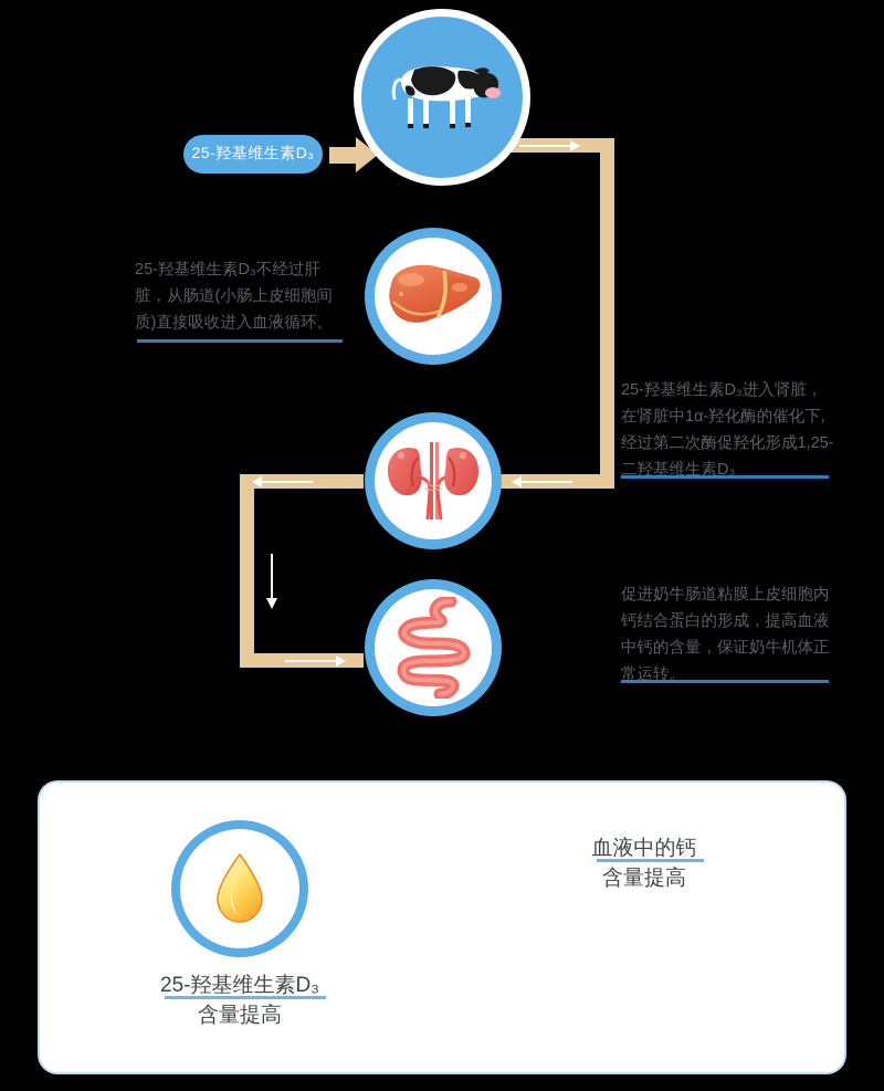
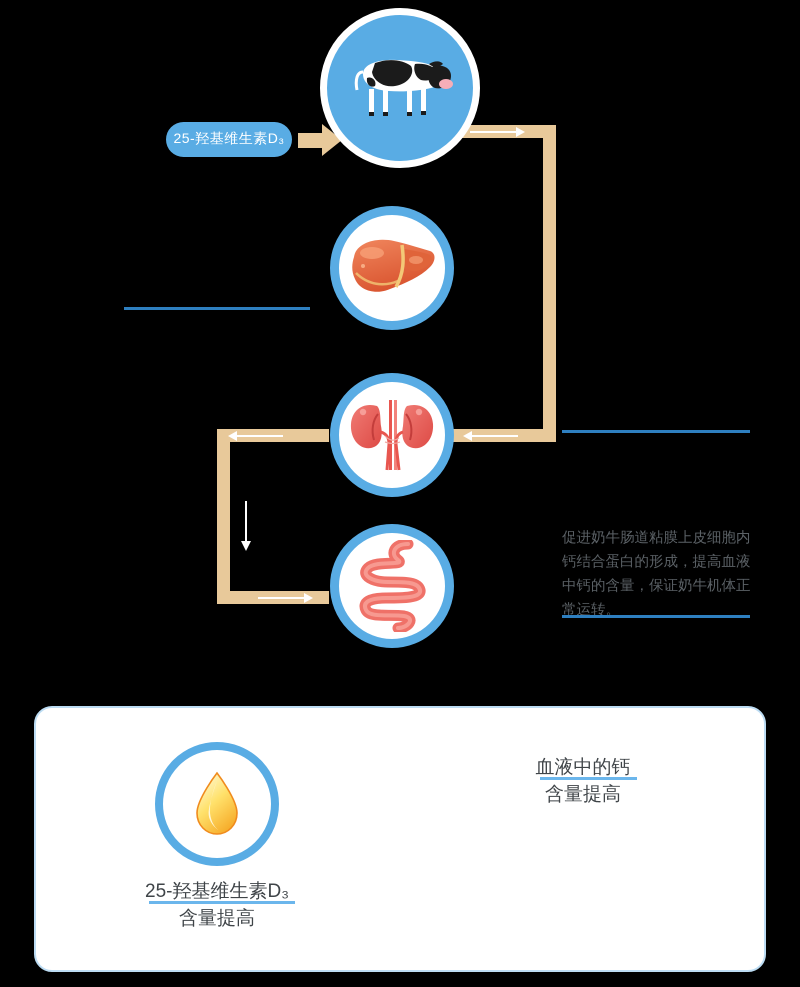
  25-羟基维生素D₃
- 25-羟基维生素D₃不经过肝脏，从肠道(小肠上皮细胞间质)直接吸收进入血液循环。
- 25-羟基维生素D₃进入肾脏，在肾脏中1α-羟化酶的催化下,经过第二次酶促羟化形成1,25-二羟基维生素D₃
  促进奶牛肠道粘膜上皮细胞内钙结合蛋白的形成，提高血液中钙的含量，保证奶牛机体正常运转。
  25-羟基维生素D₃
  含量提高
  血液中的钙
  含量提高
